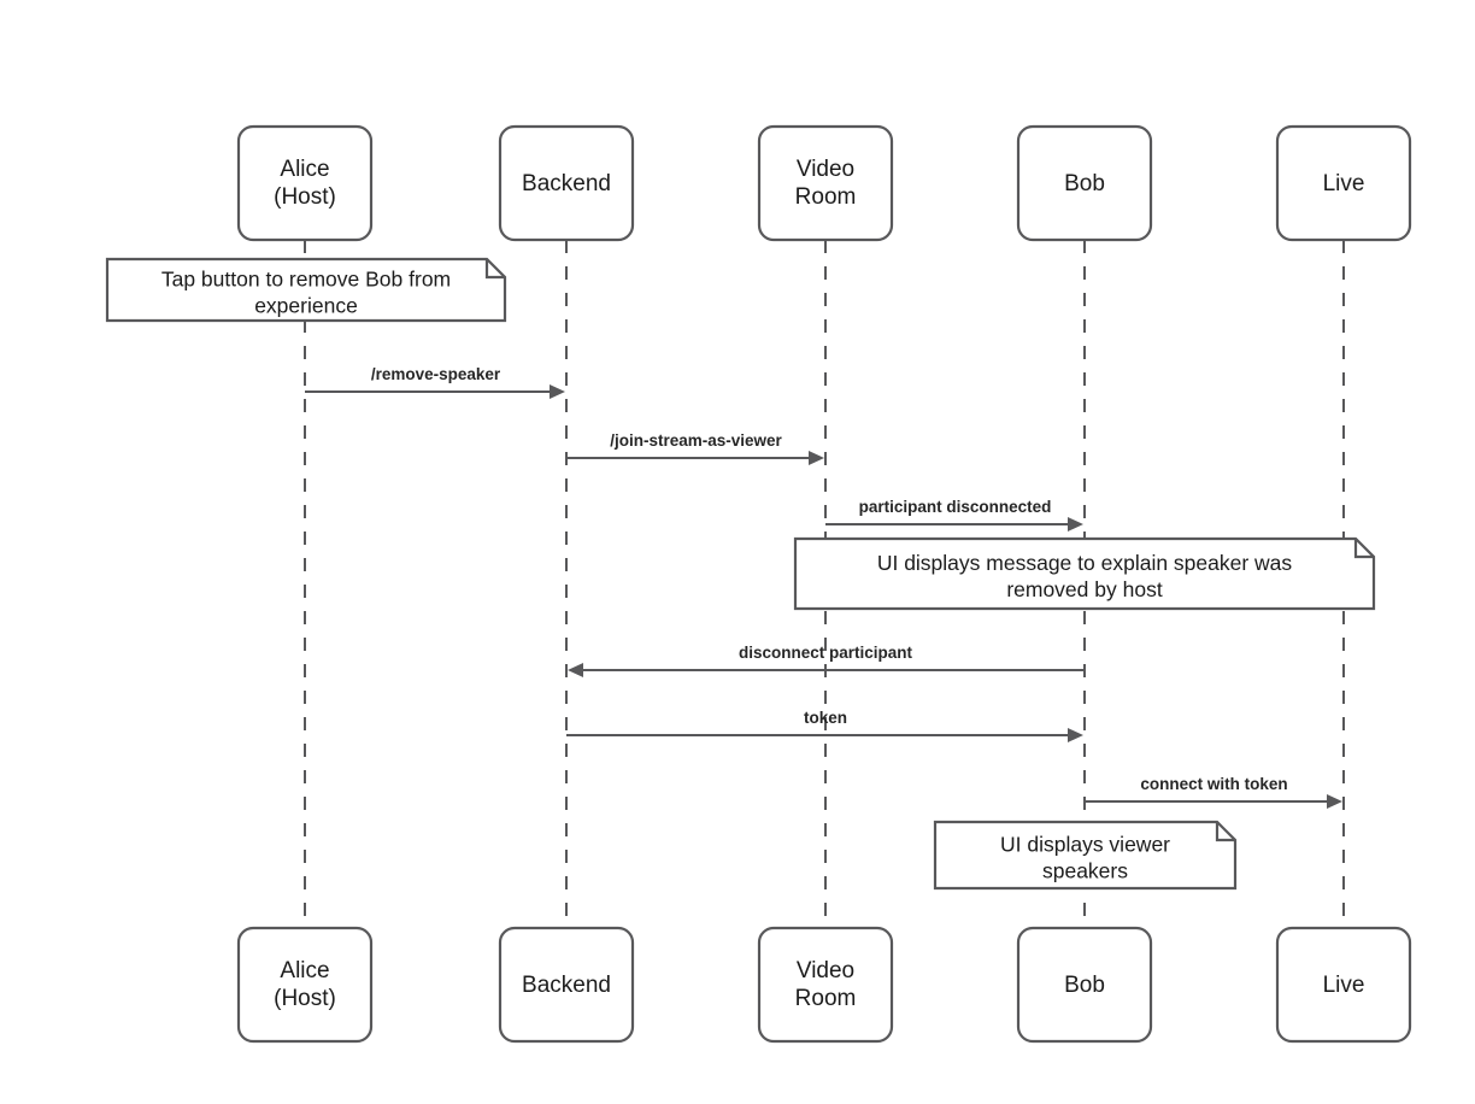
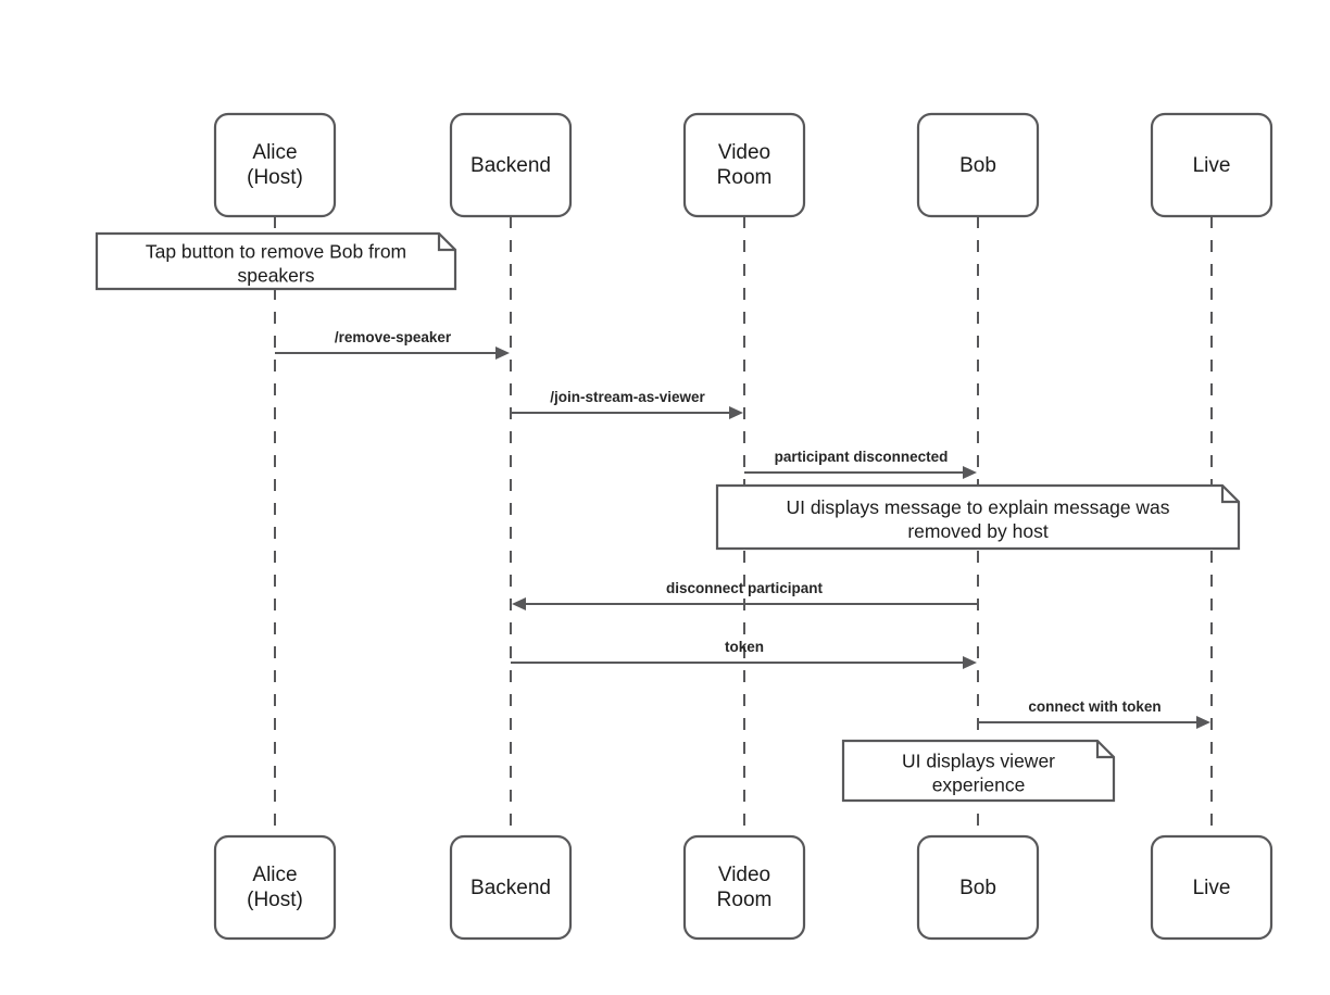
  /remove-speaker
  /join-stream-as-viewer
  participant disconnected
  disconnect participant
  token
  connect with token
  Alice
  (Host)
  Backend
  Video
  Room
  Bob
  Live
  Alice
  (Host)
  Backend
  Video
  Room
  Bob
  Live
  Tap button to remove Bob from
- experience
+ speakers
- UI displays message to explain speaker was
+ UI displays message to explain message was
  removed by host
  UI displays viewer
- speakers
+ experience
